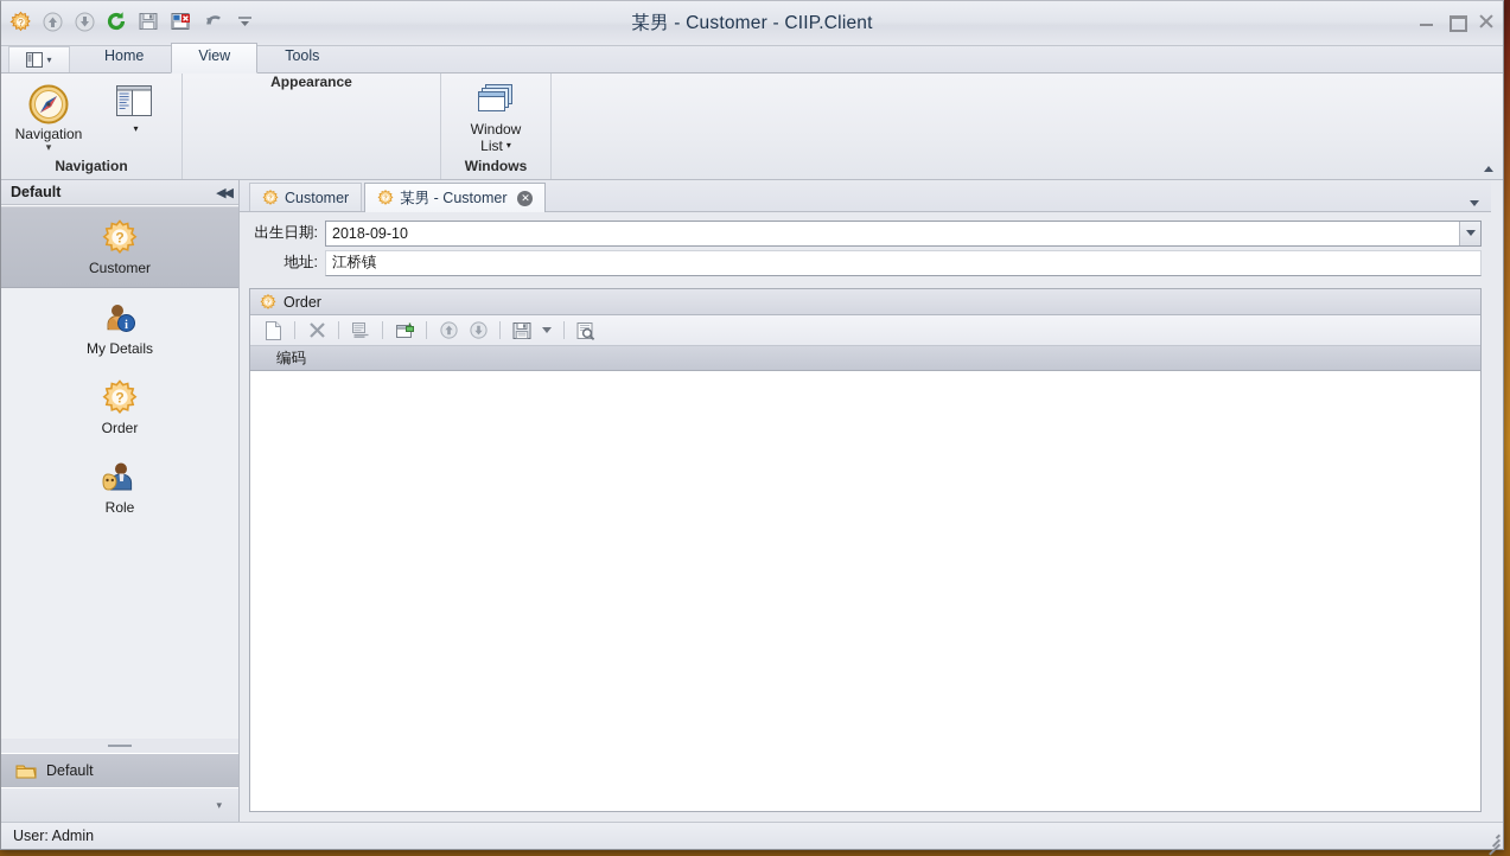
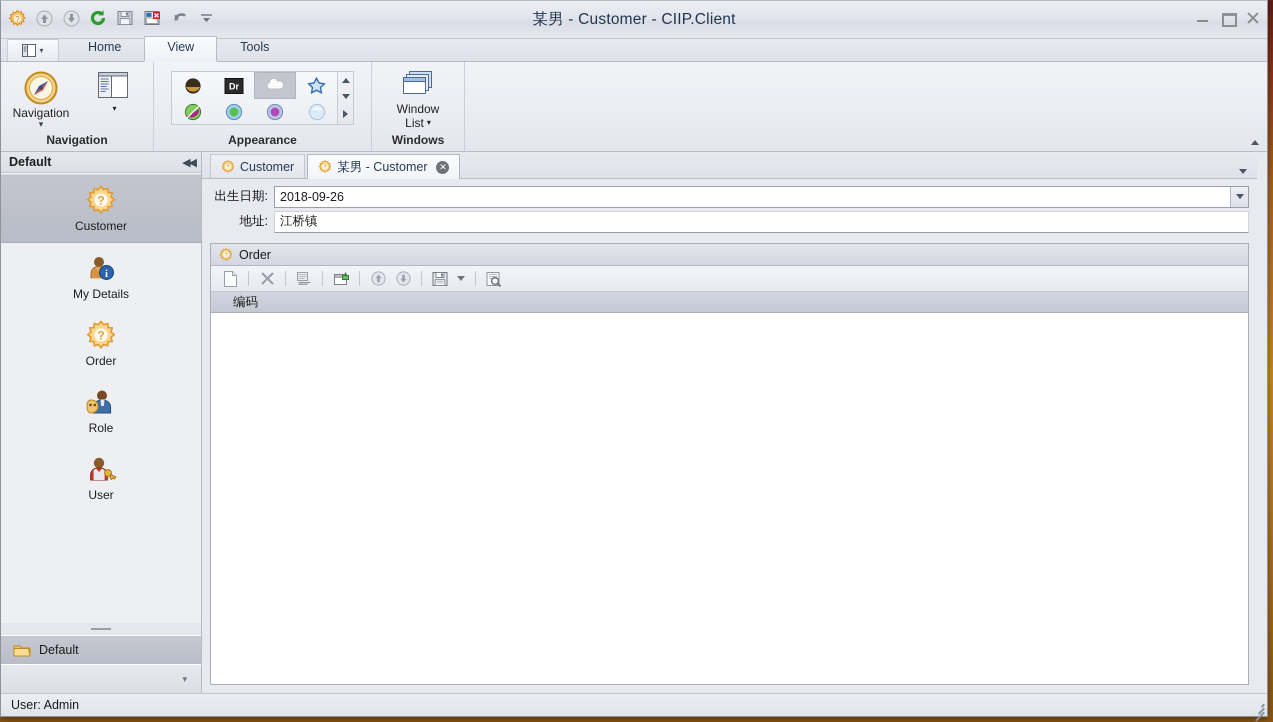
  ?
  某男 - Customer - CIIP.Client
  ▾
  Home
  View
  Tools
  Navigation
  ▾
  ▾
  Navigation
+ Dr
  Appearance
  Window
  List
  ▾
  Windows
  Default
  ◀◀
  ?
  Customer
  i
  My Details
  ?
  Order
  Role
+ User
  Default
  ▾
  Customer
  某男 - Customer
  ✕
  出生日期:
- 2018-09-10
+ 2018-09-26
  地址:
  江桥镇
  Order
  编码
  User: Admin
